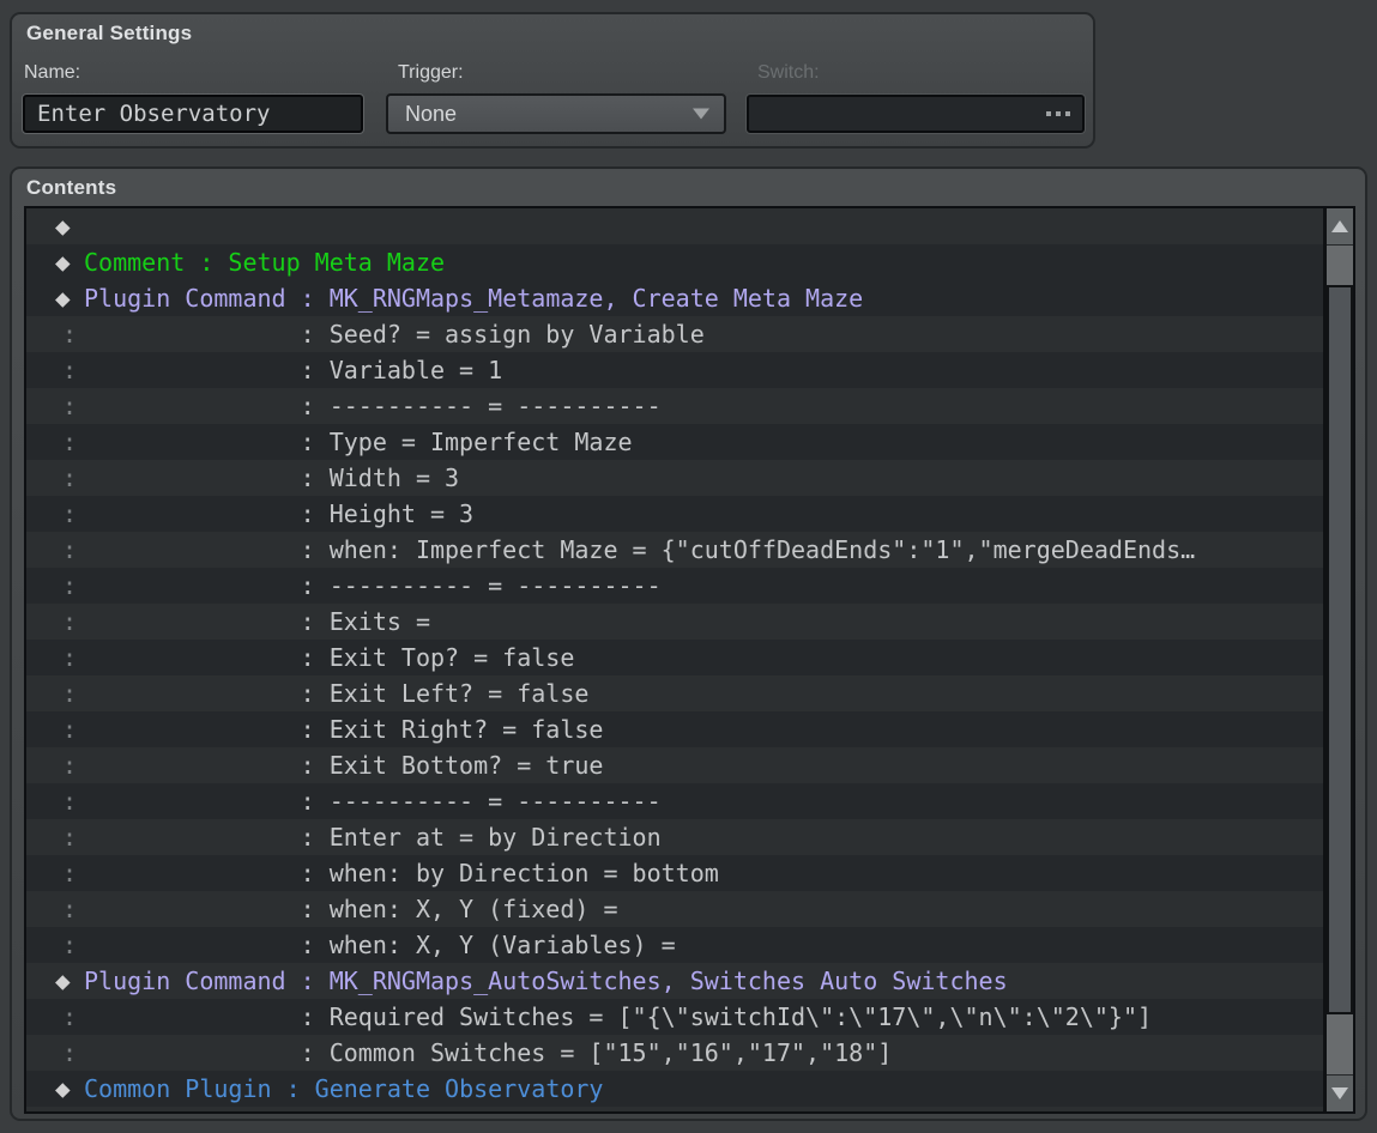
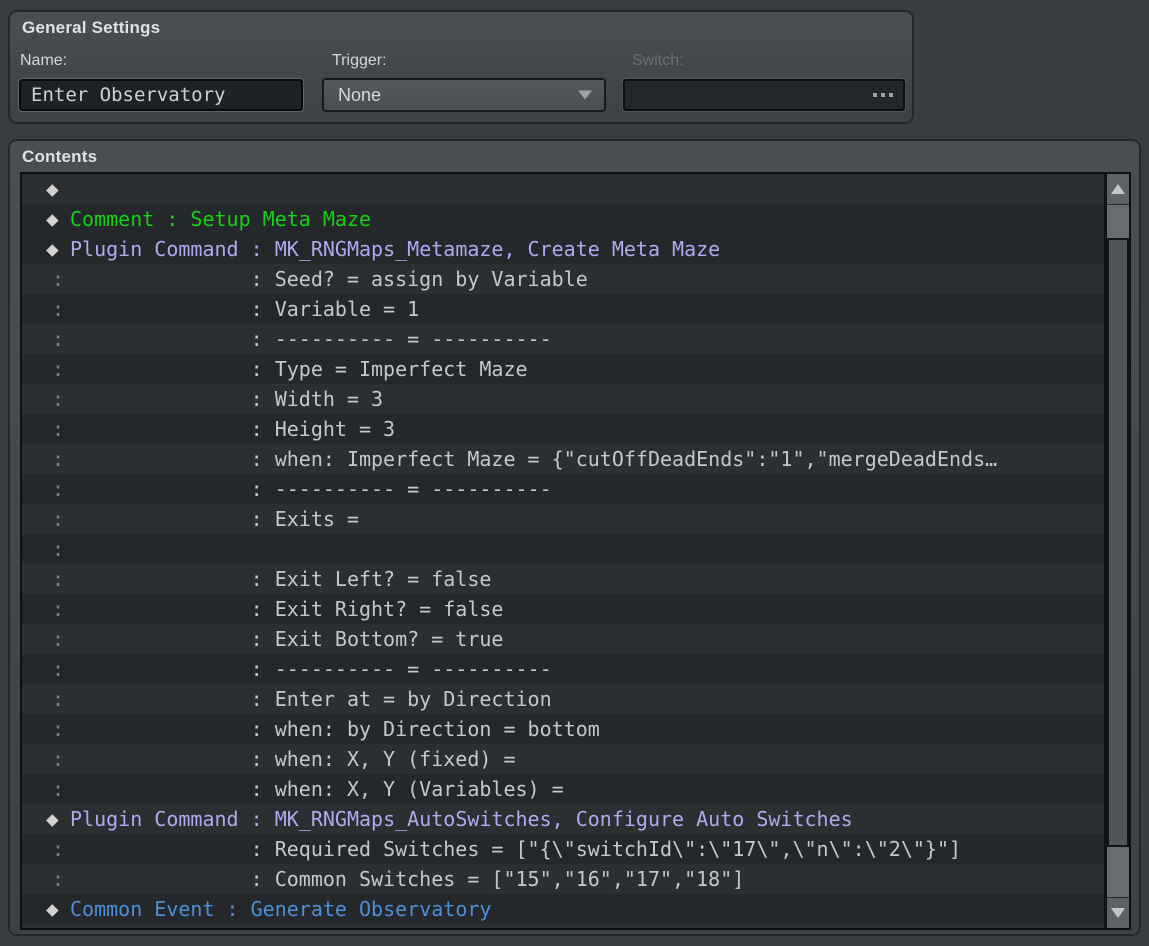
  General Settings
  Name:
  Enter Observatory
  Trigger:
  None
  Switch:
  Contents
  ◆
  ◆
  Comment : Setup Meta Maze
  ◆
  Plugin Command : MK_RNGMaps_Metamaze, Create Meta Maze
  :
  : Seed? = assign by Variable
  :
  : Variable = 1
  :
  : ---------- = ----------
  :
  : Type = Imperfect Maze
  :
  : Width = 3
  :
  : Height = 3
  :
  : when: Imperfect Maze = {"cutOffDeadEnds":"1","mergeDeadEnds…
  :
  : ---------- = ----------
  :
  : Exits =
  :
- : Exit Top? = false
  :
  : Exit Left? = false
  :
  : Exit Right? = false
  :
  : Exit Bottom? = true
  :
  : ---------- = ----------
  :
  : Enter at = by Direction
  :
  : when: by Direction = bottom
  :
  : when: X, Y (fixed) =
  :
  : when: X, Y (Variables) =
  ◆
- Plugin Command : MK_RNGMaps_AutoSwitches, Switches Auto Switches
+ Plugin Command : MK_RNGMaps_AutoSwitches, Configure Auto Switches
  :
  : Required Switches = ["{\"switchId\":\"17\",\"n\":\"2\"}"]
  :
  : Common Switches = ["15","16","17","18"]
  ◆
- Common Plugin : Generate Observatory
+ Common Event : Generate Observatory
